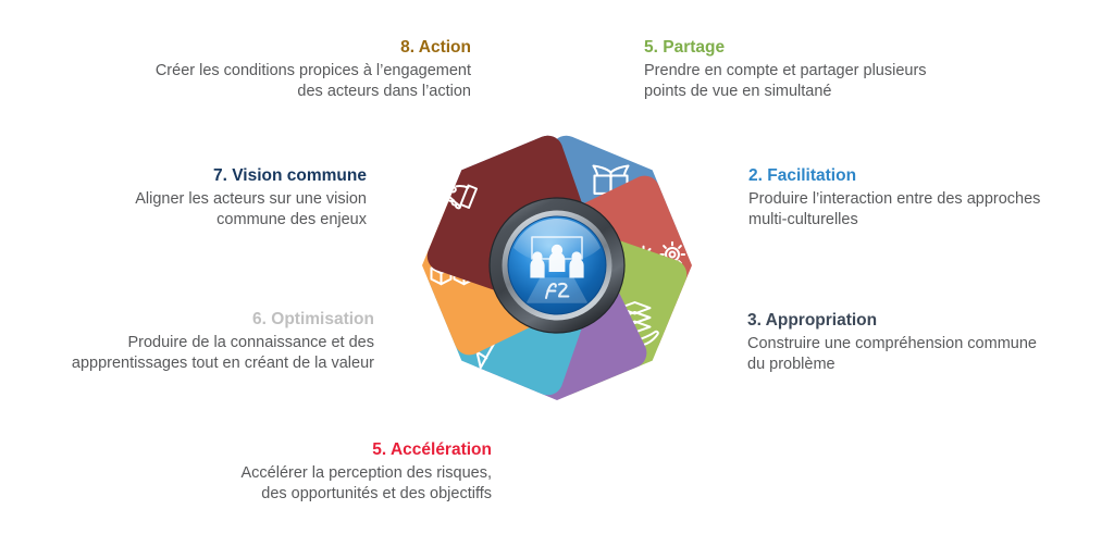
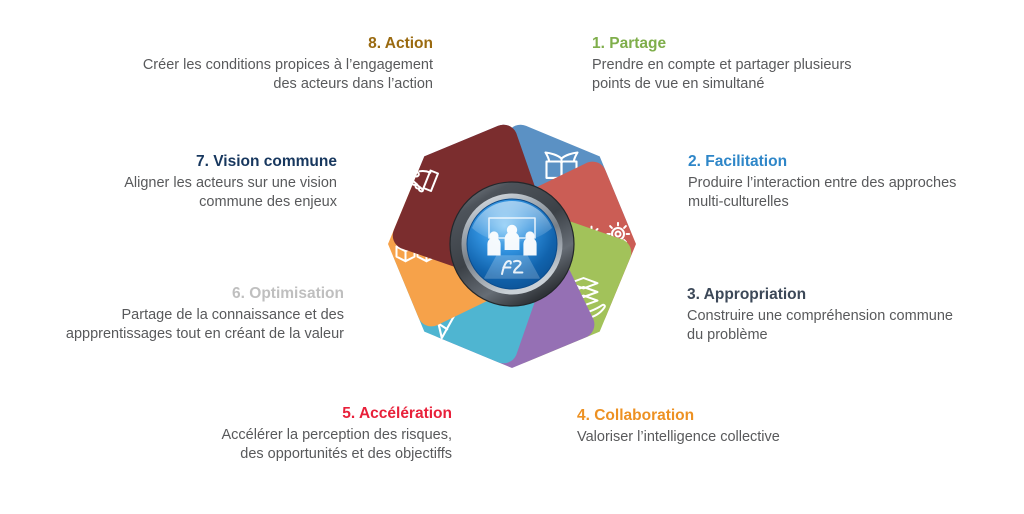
- 5. Partage
+ 1. Partage
  Prendre en compte et partager plusieurs
  points de vue en simultané
  2. Facilitation
  Produire l’interaction entre des approches
  multi-culturelles
  3. Appropriation
  Construire une compréhension commune
  du problème
+ 4. Collaboration
+ Valoriser l’intelligence collective
  5. Accélération
  Accélérer la perception des risques,
  des opportunités et des objectiffs
  6. Optimisation
- Produire de la connaissance et des
+ Partage de la connaissance et des
  appprentissages tout en créant de la valeur
  7. Vision commune
  Aligner les acteurs sur une vision
  commune des enjeux
  8. Action
  Créer les conditions propices à l’engagement
  des acteurs dans l’action
